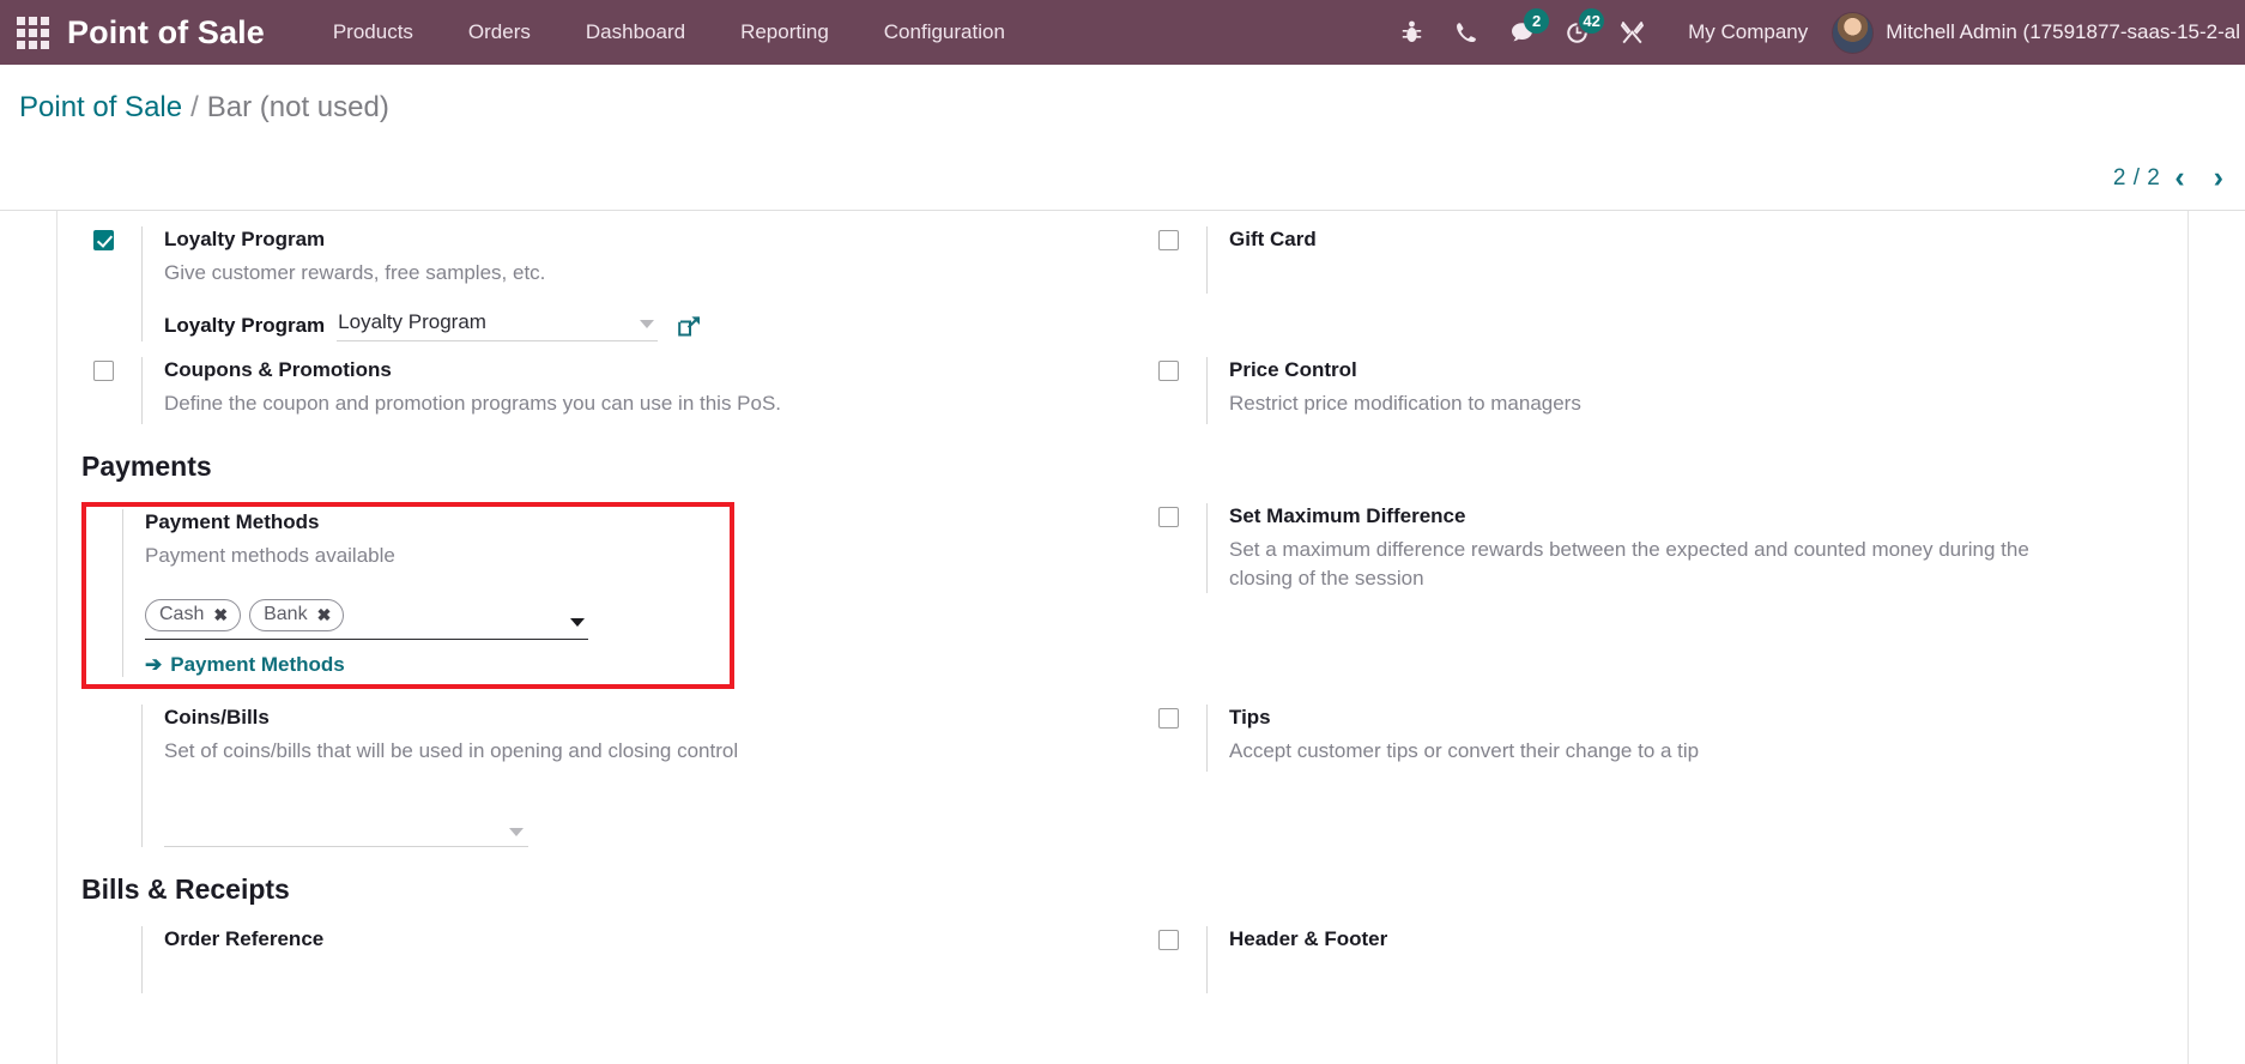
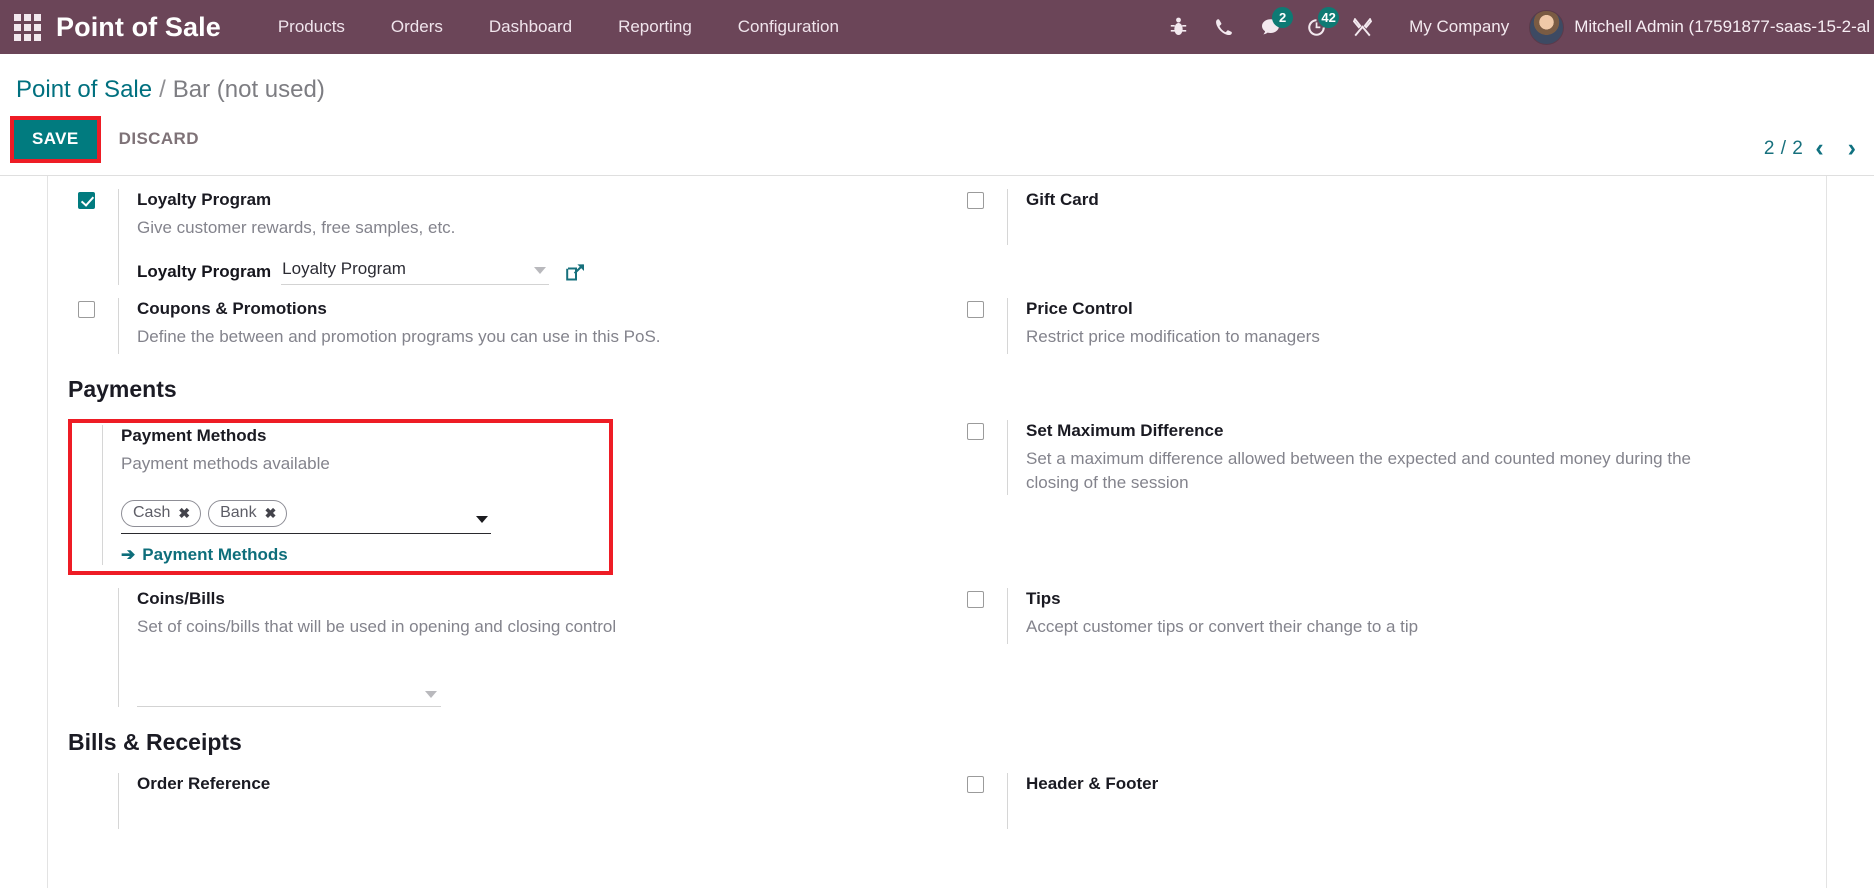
  Point of Sale
  Products
  Orders
  Dashboard
  Reporting
  Configuration
  2
  42
  My Company
  Mitchell Admin (17591877-saas-15-2-al
  Point of Sale
  /
  Bar (not used)
+ SAVE
+ DISCARD
  2 / 2
  ‹
  ›
  Loyalty Program
  Give customer rewards, free samples, etc.
  Loyalty Program
  Loyalty Program
  Gift Card
  Coupons & Promotions
- Define the coupon and promotion programs you can use in this PoS.
+ Define the between and promotion programs you can use in this PoS.
  Price Control
  Restrict price modification to managers
  Payments
  Payment Methods
  Payment methods available
  Cash
  ✖
  Bank
  ✖
  ➔
  Payment Methods
  Set Maximum Difference
- Set a maximum difference rewards between the expected and counted money during the closing of the session
+ Set a maximum difference allowed between the expected and counted money during the closing of the session
  Coins/Bills
  Set of coins/bills that will be used in opening and closing control
  Tips
  Accept customer tips or convert their change to a tip
  Bills & Receipts
  Order Reference
  Header & Footer
